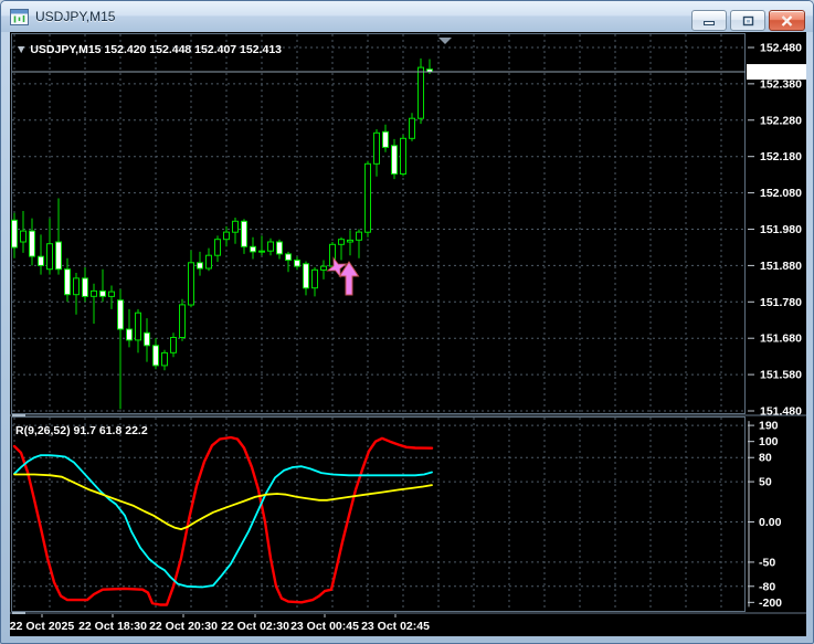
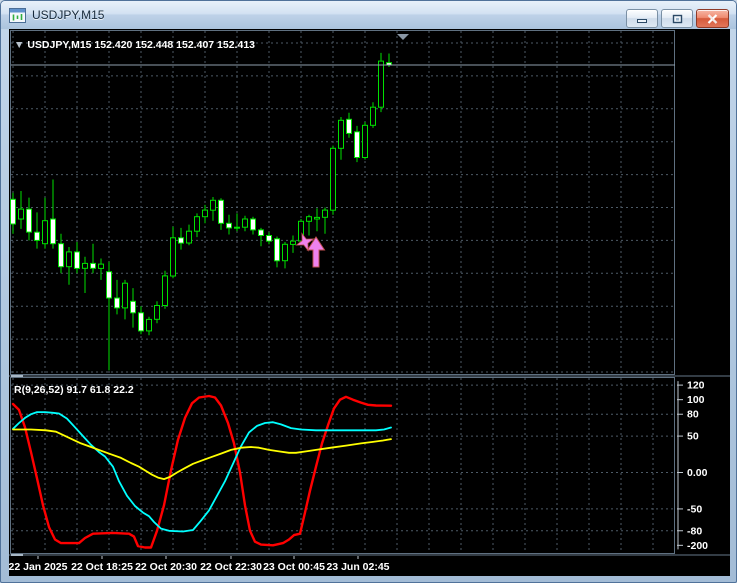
  USDJPY,M15
  ▼ USDJPY,M15 152.420 152.448 152.407 152.413
- 152.480
- 152.380
- 152.280
- 152.180
- 152.080
- 151.980
- 151.880
- 151.780
- 151.680
- 151.580
- 151.480
  R(9,26,52) 91.7 61.8 22.2
- 190
+ 120
  100
  80
  50
  0.00
  -50
  -80
  -200
- 22 Oct 2025
+ 22 Jan 2025
- 22 Oct 18:30
+ 22 Oct 18:25
  22 Oct 20:30
- 22 Oct 02:30
+ 22 Oct 22:30
  23 Oct 00:45
- 23 Oct 02:45
+ 23 Jun 02:45
